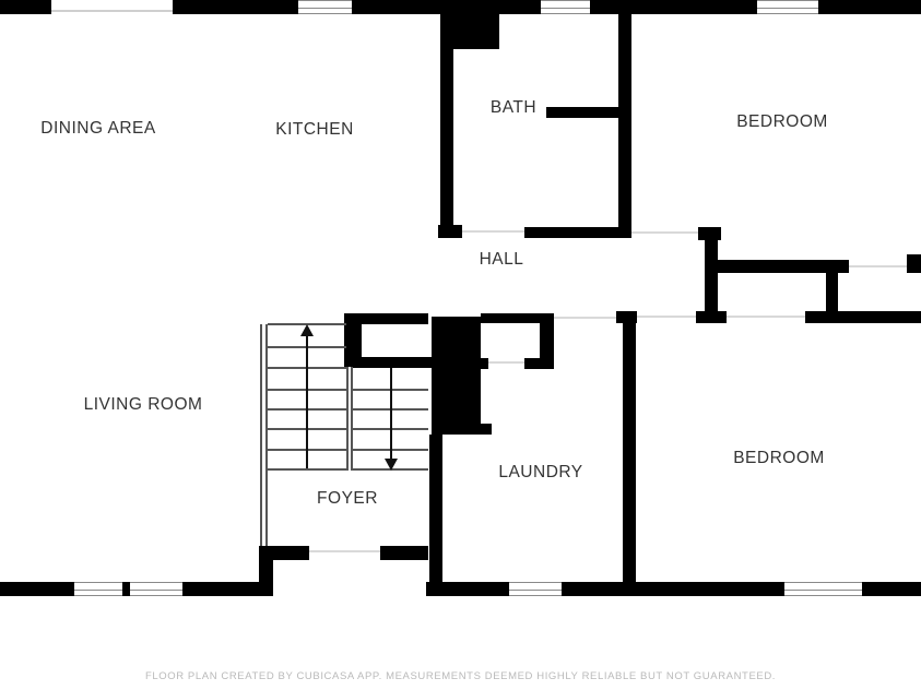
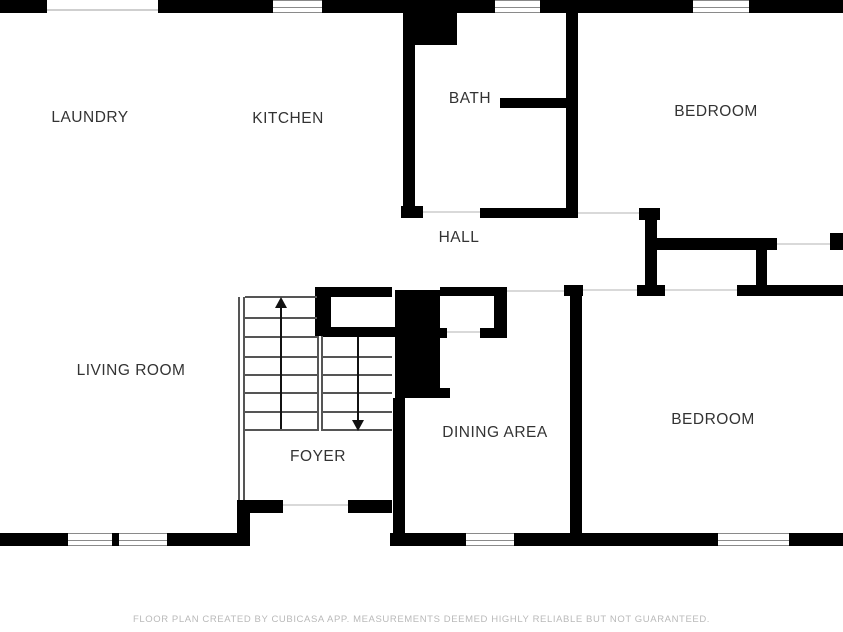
- DINING AREA
+ LAUNDRY
  KITCHEN
  BATH
  BEDROOM
  HALL
  LIVING ROOM
  FOYER
- LAUNDRY
+ DINING AREA
  BEDROOM
  FLOOR PLAN CREATED BY CUBICASA APP. MEASUREMENTS DEEMED HIGHLY RELIABLE BUT NOT GUARANTEED.
